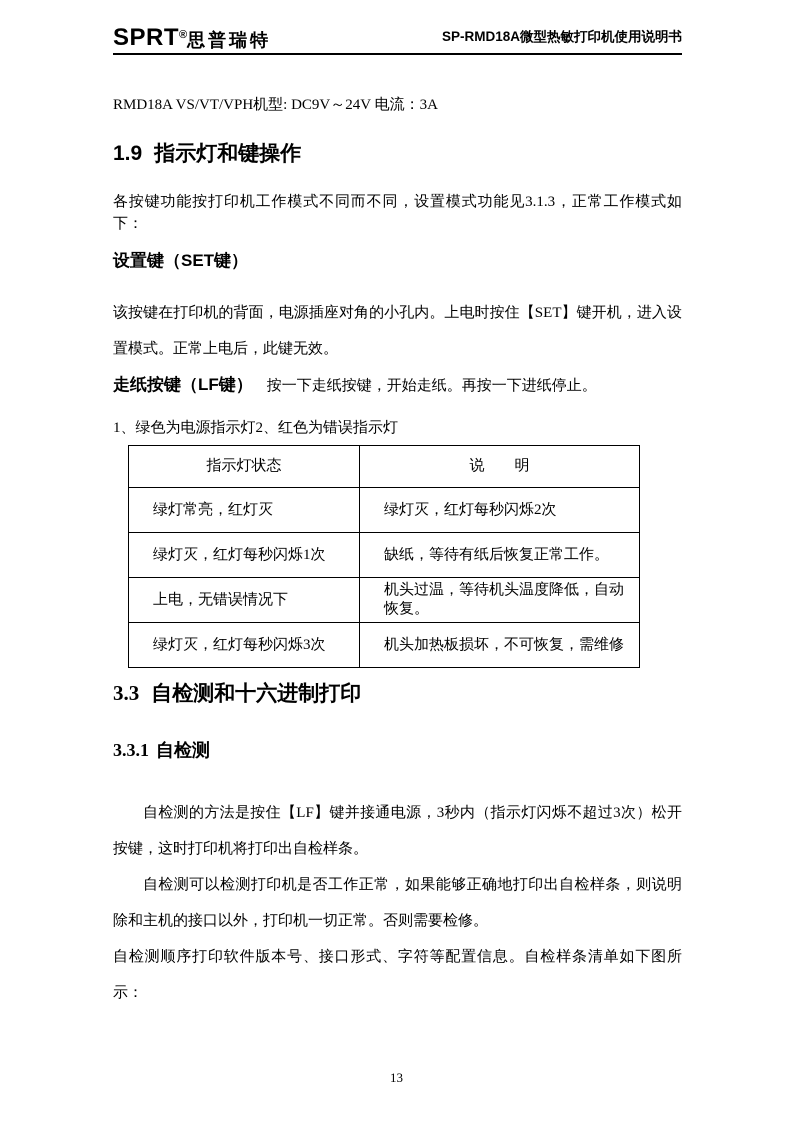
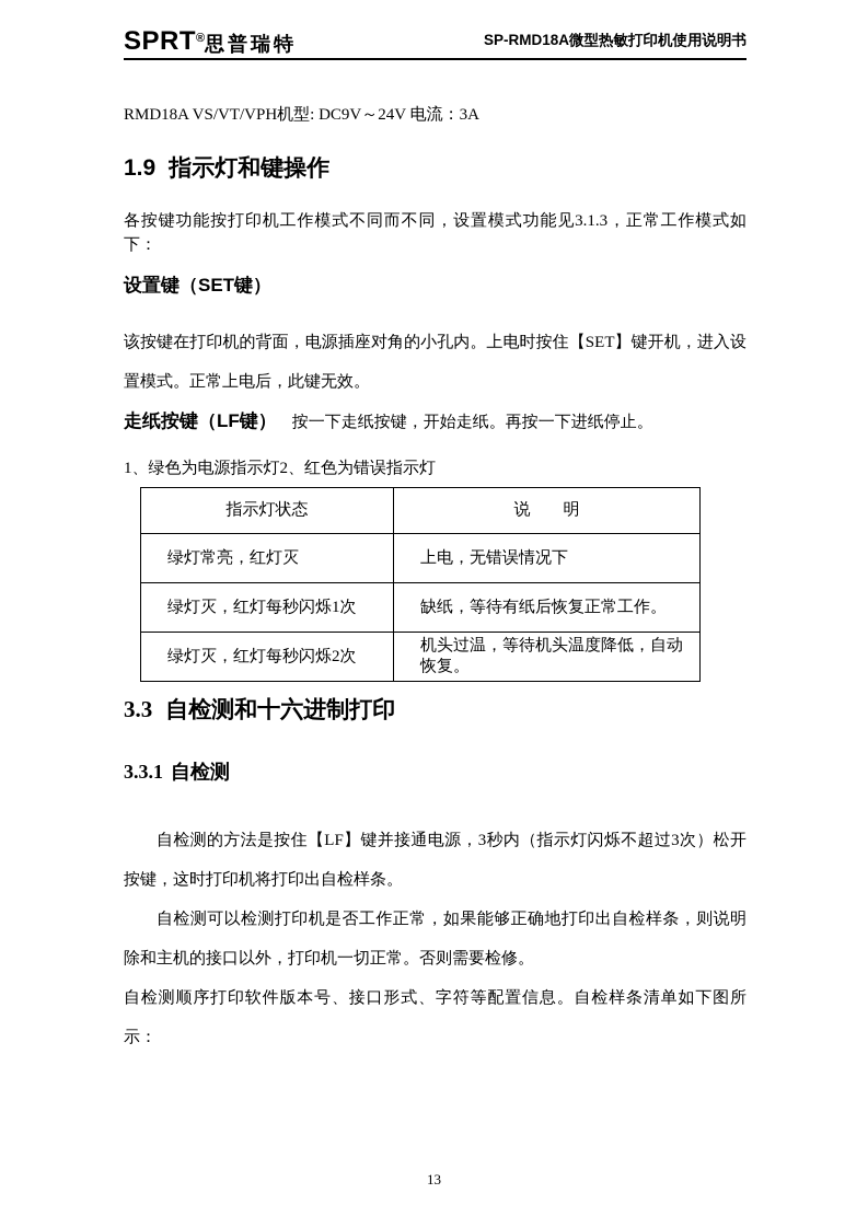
  SPRT
  ®
  思普瑞特
  SP-RMD18A微型热敏打印机使用说明书
  RMD18A VS/VT/VPH机型: DC9V～24V 电流：3A
  1.9 指示灯和键操作
  各按键功能按打印机工作模式不同而不同，设置模式功能见3.1.3，正常工作模式如下：
  设置键（SET键）
  该按键在打印机的背面，电源插座对角的小孔内。上电时按住【SET】键开机，进入设置模式。正常上电后，此键无效。
  走纸按键（LF键） 按一下走纸按键，开始走纸。再按一下进纸停止。
  1、绿色为电源指示灯2、红色为错误指示灯
  指示灯状态	说 明
- 绿灯常亮，红灯灭	绿灯灭，红灯每秒闪烁2次
+ 绿灯常亮，红灯灭	上电，无错误情况下
  绿灯灭，红灯每秒闪烁1次	缺纸，等待有纸后恢复正常工作。
- 上电，无错误情况下	机头过温，等待机头温度降低，自动恢复。
+ 绿灯灭，红灯每秒闪烁2次	机头过温，等待机头温度降低，自动恢复。
- 绿灯灭，红灯每秒闪烁3次	机头加热板损坏，不可恢复，需维修
  3.3 自检测和十六进制打印
  3.3.1 自检测
  自检测的方法是按住【LF】键并接通电源，3秒内（指示灯闪烁不超过3次）松开按键，这时打印机将打印出自检样条。
  自检测可以检测打印机是否工作正常，如果能够正确地打印出自检样条，则说明除和主机的接口以外，打印机一切正常。否则需要检修。
  自检测顺序打印软件版本号、接口形式、字符等配置信息。自检样条清单如下图所示：
  13
